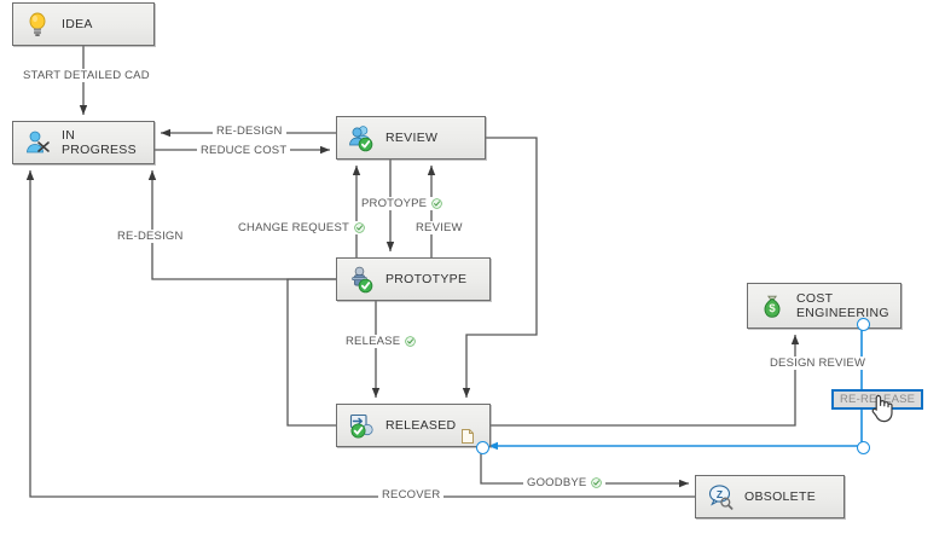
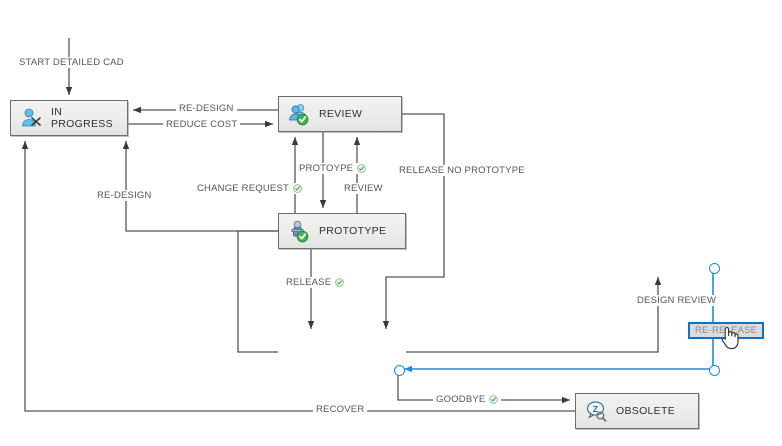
- IDEA
  IN PROGRESS
  REVIEW
  PROTOTYPE
- RELEASED
- $
- COST
- ENGINEERING
  Z
  OBSOLETE
  START DETAILED CAD
  RE-DESIGN
  REDUCE COST
  RE-DESIGN
  CHANGE REQUEST
  PROTOYPE
  REVIEW
+ RELEASE NO PROTOTYPE
  RELEASE
  DESIGN REVIEW
  RE-REEASE
  GOODBYE
  RECOVER
